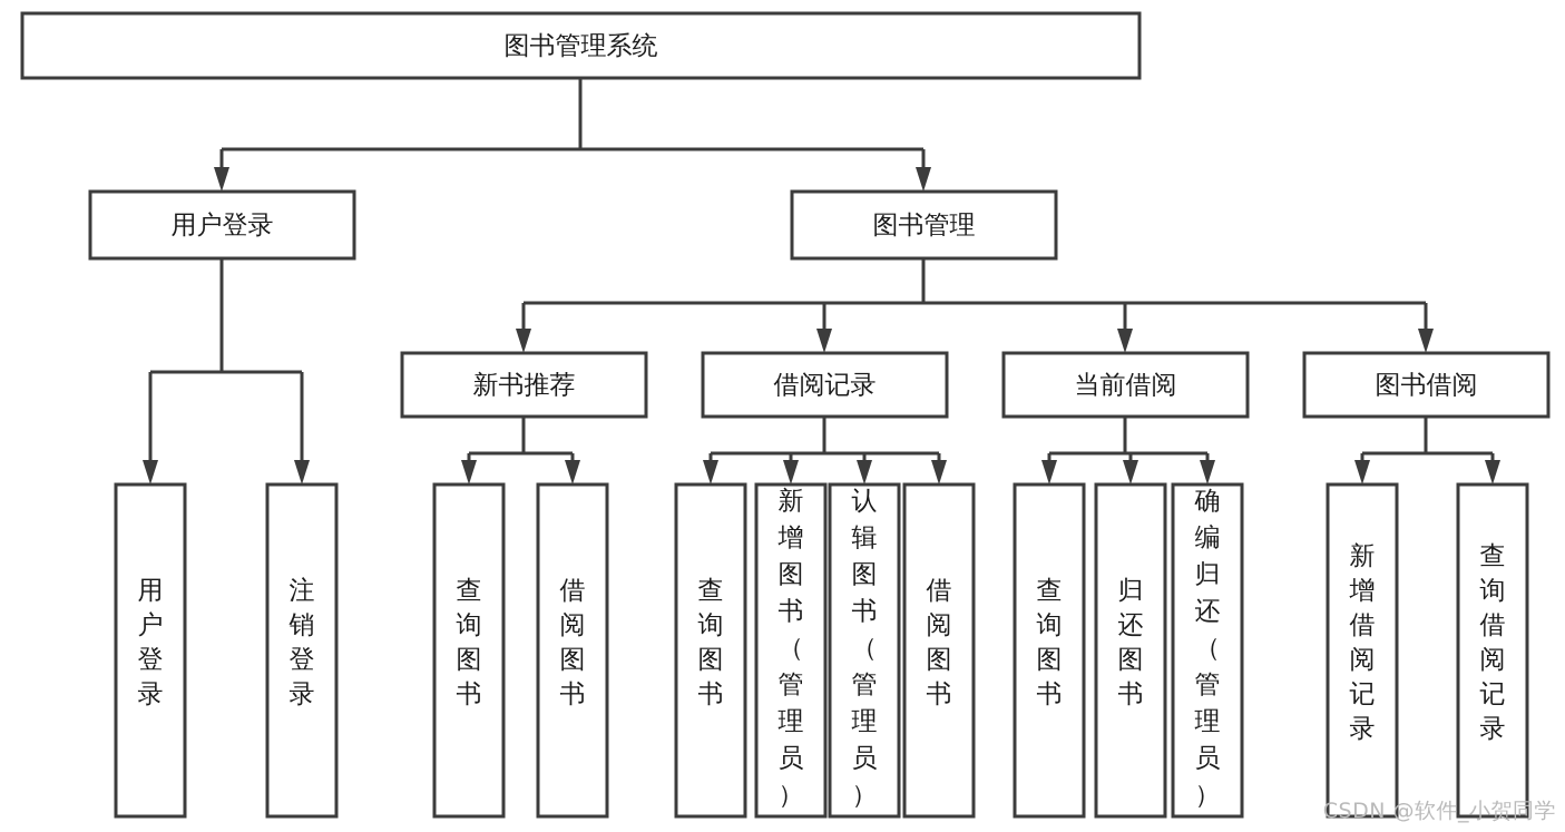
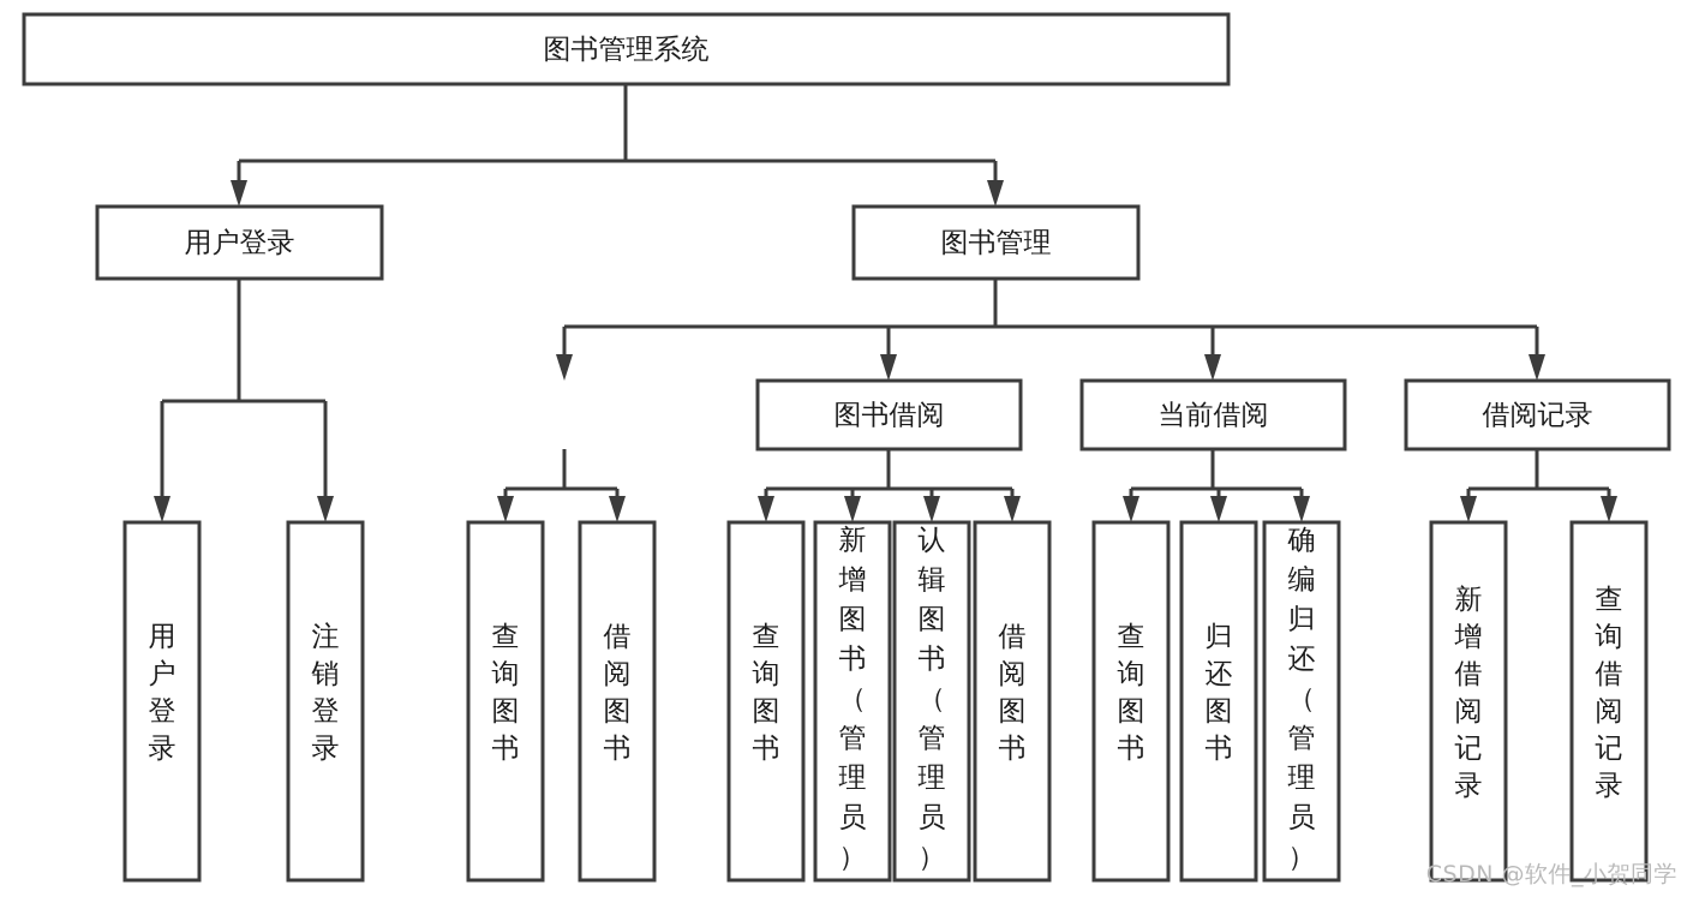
  图书管理系统
  用户登录
  图书管理
- 新书推荐
- 借阅记录
+ 图书借阅
  当前借阅
- 图书借阅
+ 借阅记录
  用户登录
  注销登录
  查询图书
  借阅图书
  查询图书
  新增图书（管理员）
  认辑图书（管理员）
  借阅图书
  查询图书
  归还图书
  确编归还（管理员）
  新增借阅记录
  查询借阅记录
  CSDN @软件_小贺同学
